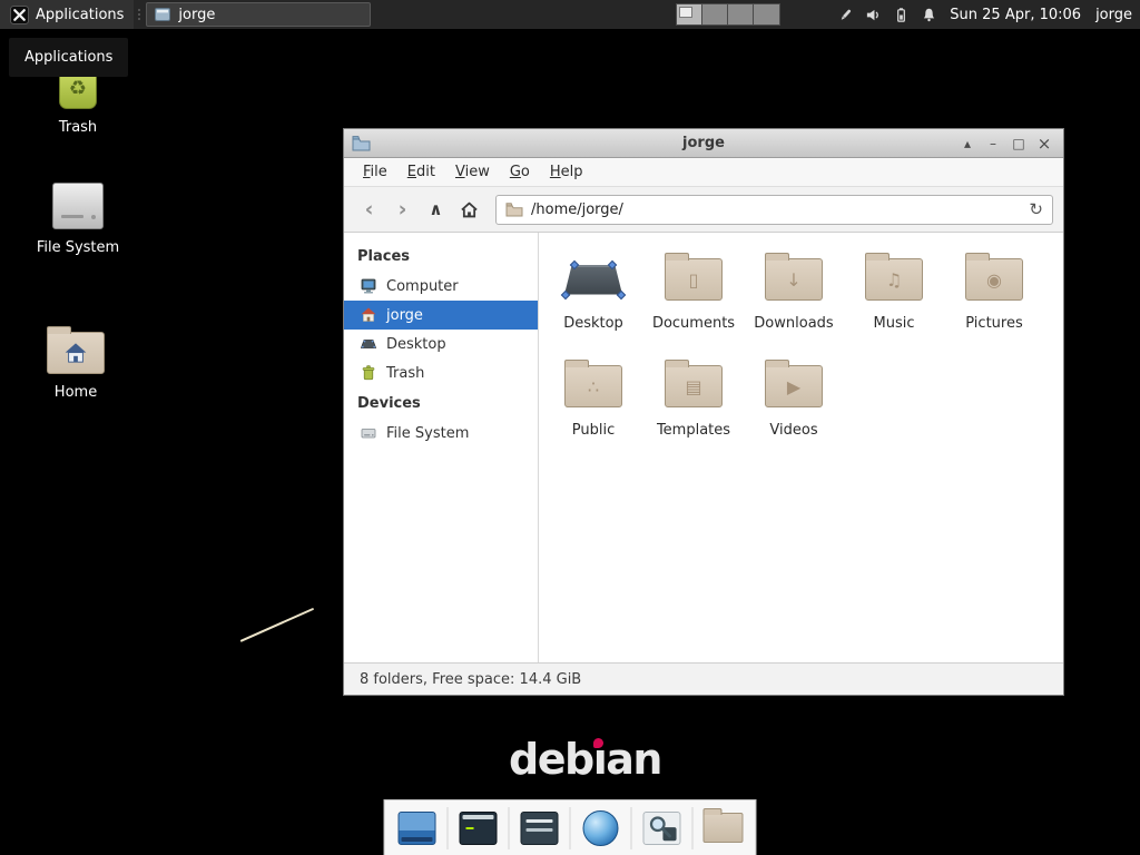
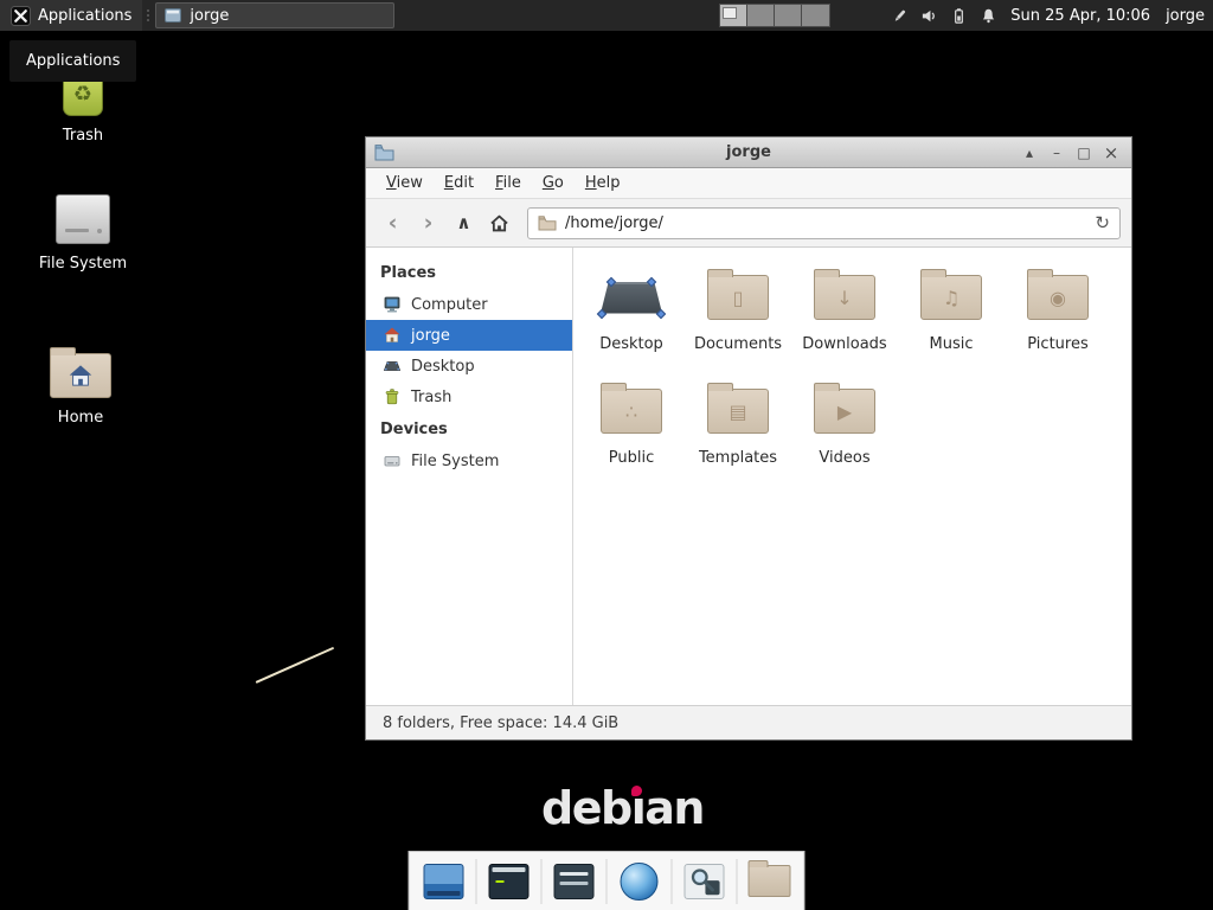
  Applications
  jorge
  Sun 25 Apr, 10:06
  jorge
  Applications
  ♻
  Trash
  File System
  Home
  jorge
  ▴
  –
  □
  ×
- File
+ View
  Edit
- View
+ File
  Go
  Help
  ‹
  ›
  ∧
  /home/jorge/
  ↻
  Places
  Computer
  jorge
  Desktop
  Trash
  Devices
  File System
  Desktop
  ▯
  Documents
  ↓
  Downloads
  ♫
  Music
  ◉
  Pictures
  ∴
  Public
  ▤
  Templates
  ▶
  Videos
  8 folders, Free space: 14.4 GiB
  debıan
